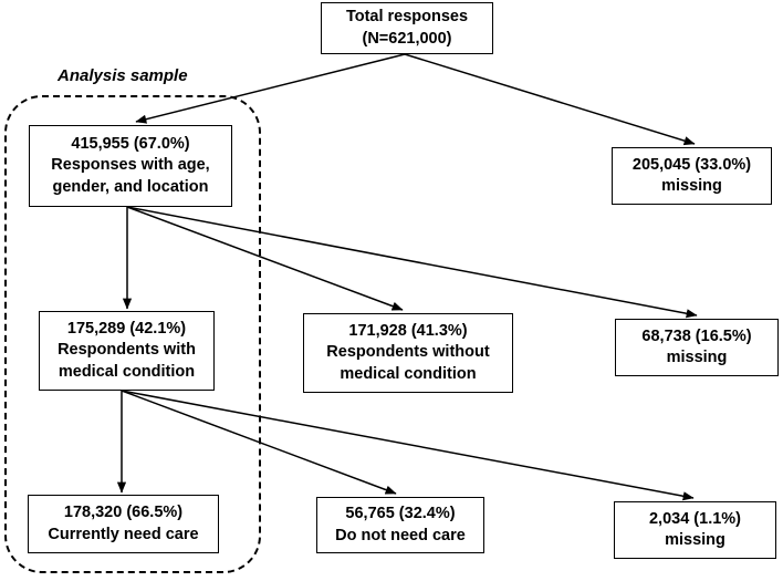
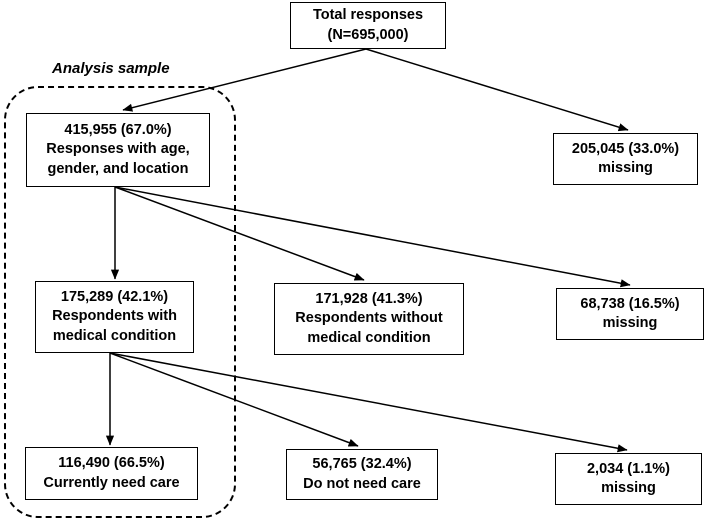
  Analysis sample
  Total responses
- (N=621,000)
+ (N=695,000)
  415,955 (67.0%)
  Responses with age,
  gender, and location
  205,045 (33.0%)
  missing
  175,289 (42.1%)
  Respondents with
  medical condition
  171,928 (41.3%)
  Respondents without
  medical condition
  68,738 (16.5%)
  missing
- 178,320 (66.5%)
+ 116,490 (66.5%)
  Currently need care
  56,765 (32.4%)
  Do not need care
  2,034 (1.1%)
  missing
